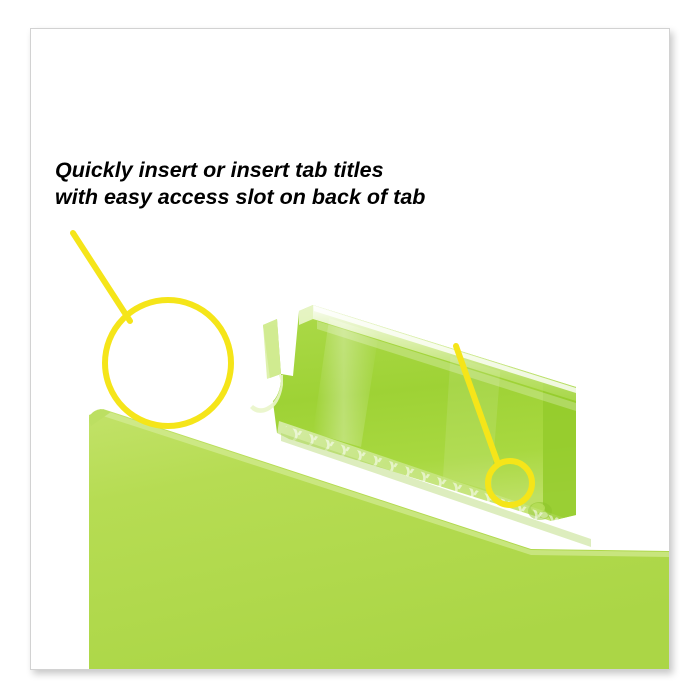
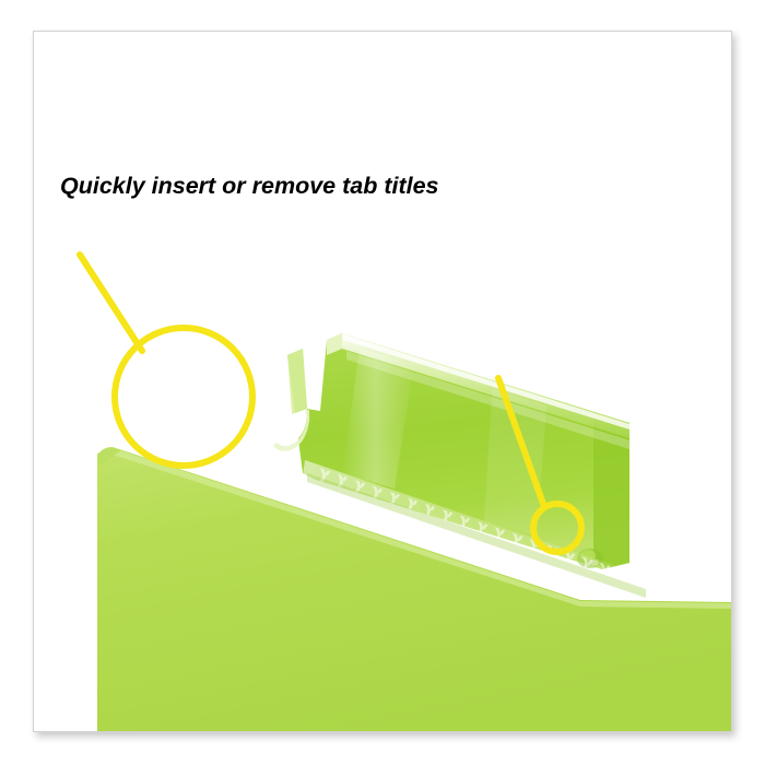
- Quickly insert or insert tab titles
+ Quickly insert or remove tab titles
- with easy access slot on back of tab
